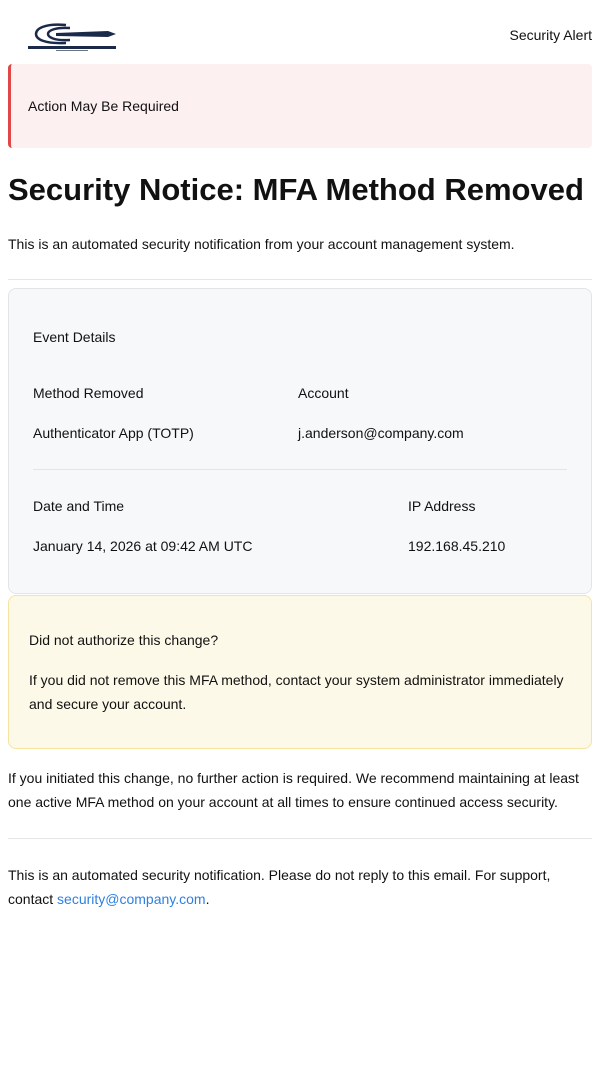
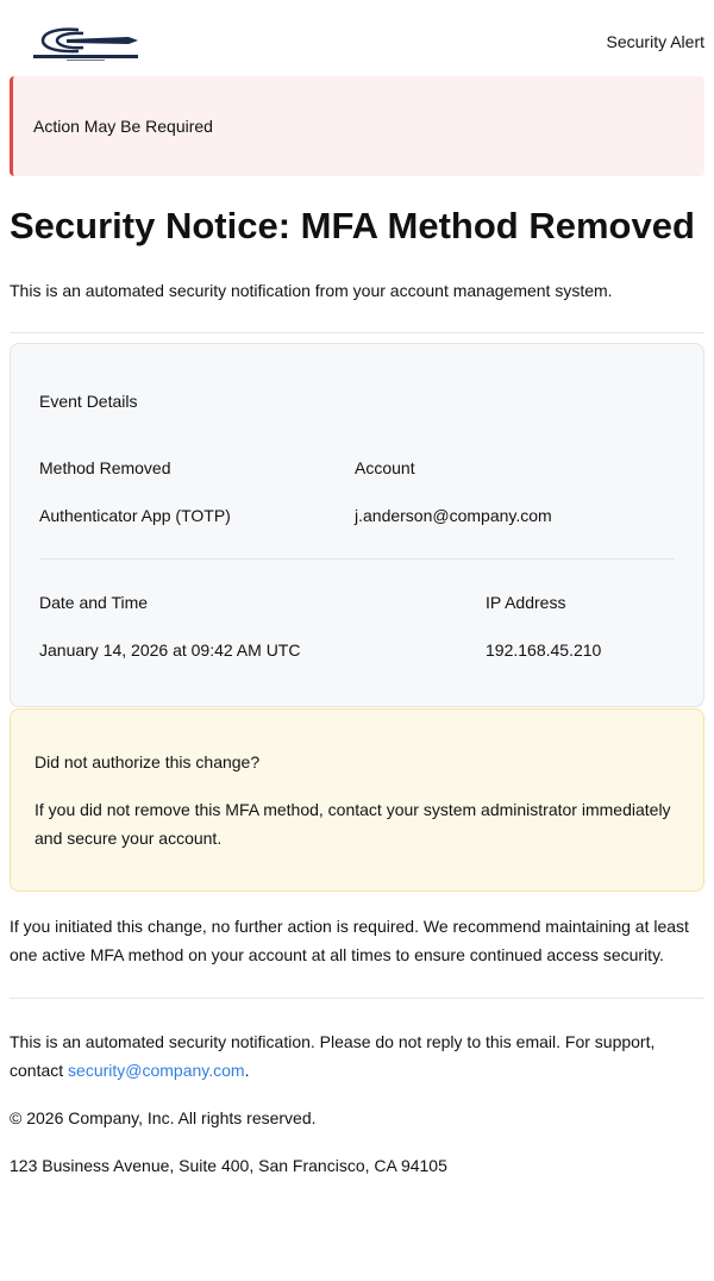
  Security Alert
  Action May Be Required
  Security Notice: MFA Method Removed
  This is an automated security notification from your account management system.
  Event Details
  Method Removed
  Authenticator App (TOTP)
  Account
  j.anderson@company.com
  Date and Time
  January 14, 2026 at 09:42 AM UTC
  IP Address
  192.168.45.210
  Did not authorize this change?
  If you did not remove this MFA method, contact your system administrator immediately and secure your account.
  If you initiated this change, no further action is required. We recommend maintaining at least one active MFA method on your account at all times to ensure continued access security.
  This is an automated security notification. Please do not reply to this email. For support, contact security@company.com.
+ © 2026 Company, Inc. All rights reserved.
+ 123 Business Avenue, Suite 400, San Francisco, CA 94105
